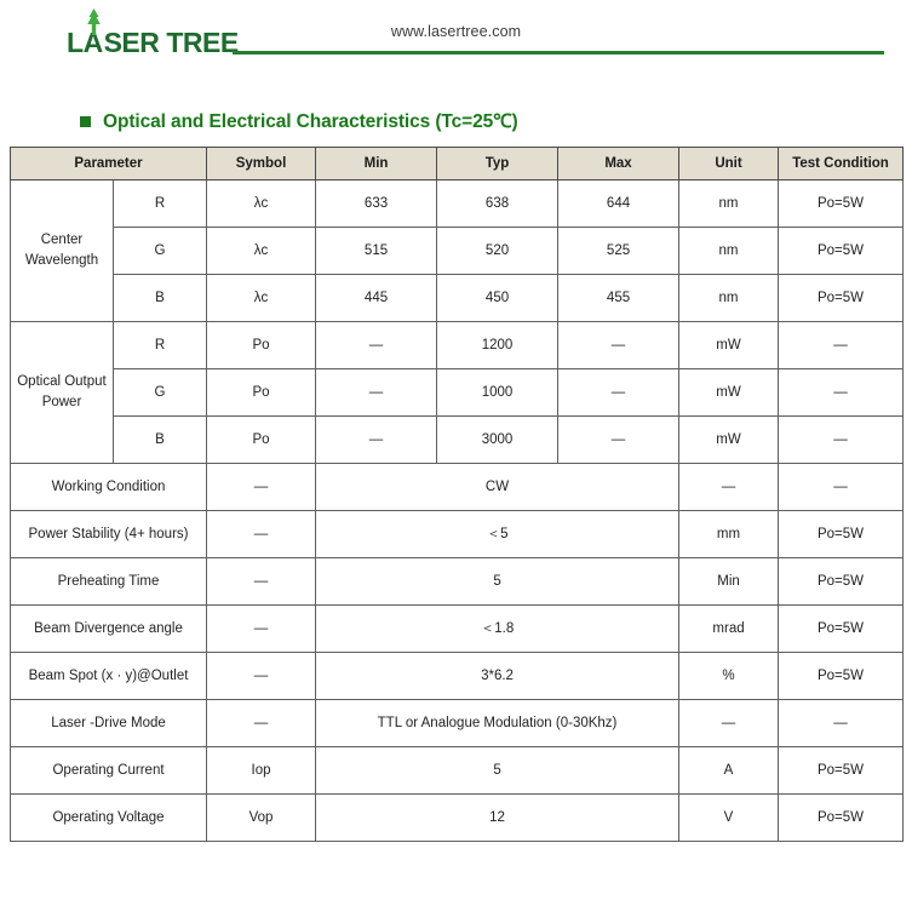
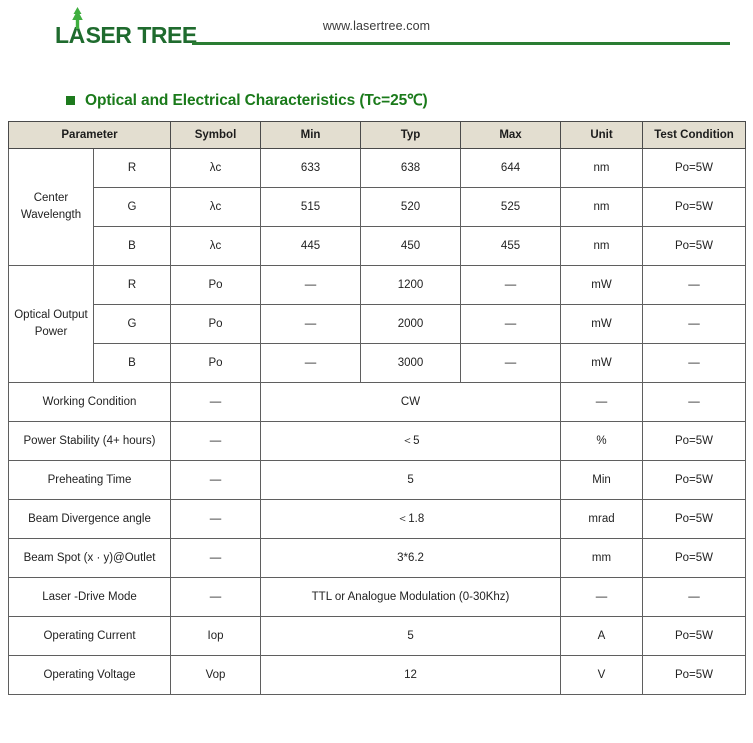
  L
  A
  SER
  TREE
  www.lasertree.com
  Optical and Electrical Characteristics (Tc=25℃)
  Parameter	Symbol	Min	Typ	Max	Unit	Test Condition
  Center Wavelength	R	λc	633	638	644	nm	Po=5W
  G	λc	515	520	525	nm	Po=5W
  B	λc	445	450	455	nm	Po=5W
  Optical Output Power	R	Po	—	1200	—	mW	—
- G	Po	—	1000	—	mW	—
+ G	Po	—	2000	—	mW	—
  B	Po	—	3000	—	mW	—
  Working Condition	—	CW	—	—
- Power Stability (4+ hours)	—	＜5	mm	Po=5W
+ Power Stability (4+ hours)	—	＜5	%	Po=5W
  Preheating Time	—	5	Min	Po=5W
  Beam Divergence angle	—	＜1.8	mrad	Po=5W
- Beam Spot (x · y)@Outlet	—	3*6.2	%	Po=5W
+ Beam Spot (x · y)@Outlet	—	3*6.2	mm	Po=5W
  Laser -Drive Mode	—	TTL or Analogue Modulation (0-30Khz)	—	—
  Operating Current	Iop	5	A	Po=5W
  Operating Voltage	Vop	12	V	Po=5W
